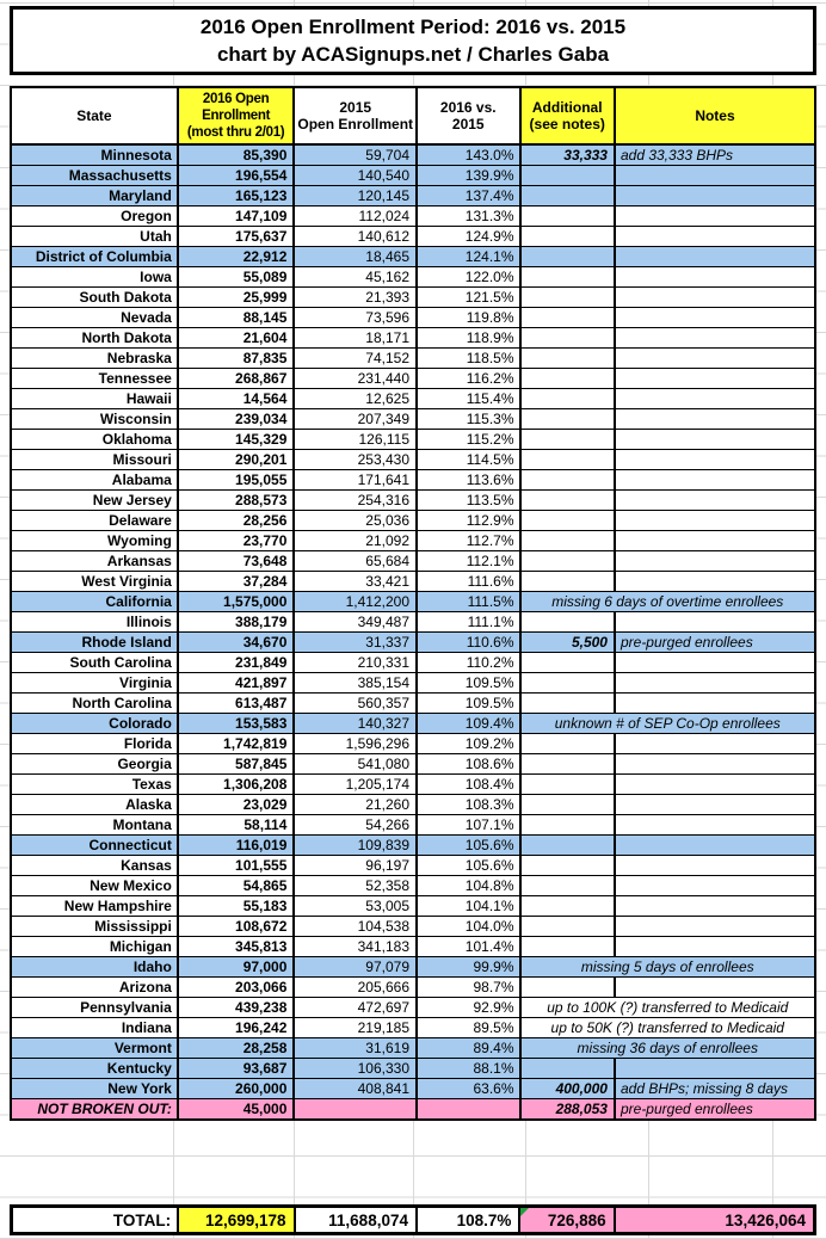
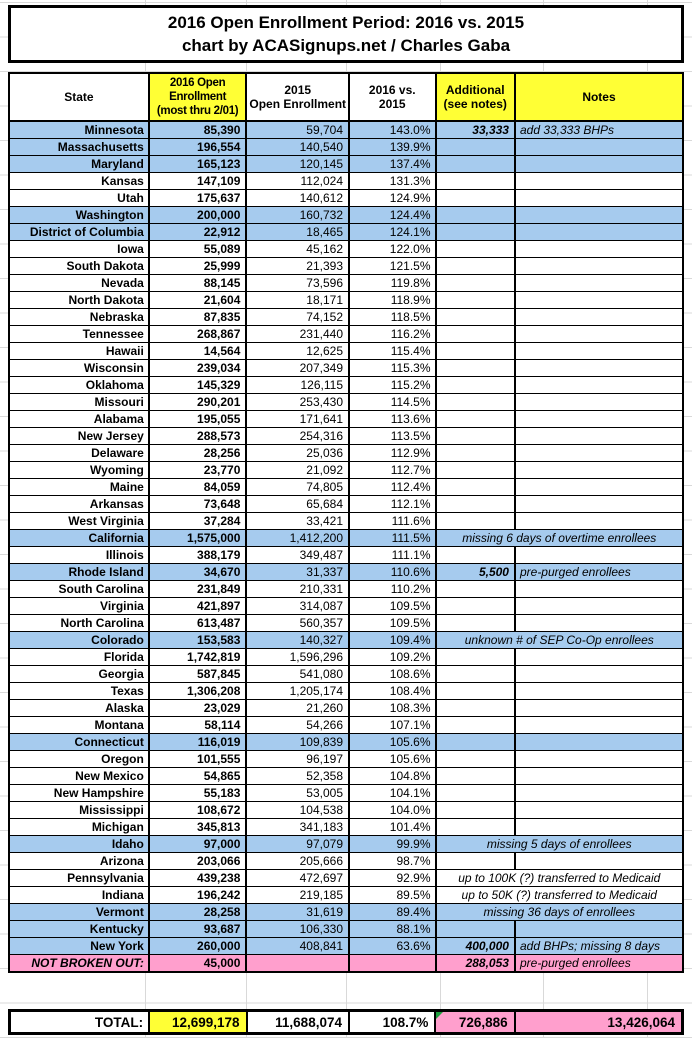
  2016 Open Enrollment Period: 2016 vs. 2015
  chart by ACASignups.net / Charles Gaba
  State	2016 Open Enrollment (most thru 2/01)	2015 Open Enrollment	2016 vs. 2015	Additional (see notes)	Notes
  Minnesota	85,390	59,704	143.0%	33,333	add 33,333 BHPs
  Massachusetts	196,554	140,540	139.9%
  Maryland	165,123	120,145	137.4%
- Oregon	147,109	112,024	131.3%
+ Kansas	147,109	112,024	131.3%
  Utah	175,637	140,612	124.9%
+ Washington	200,000	160,732	124.4%
  District of Columbia	22,912	18,465	124.1%
  Iowa	55,089	45,162	122.0%
  South Dakota	25,999	21,393	121.5%
  Nevada	88,145	73,596	119.8%
  North Dakota	21,604	18,171	118.9%
  Nebraska	87,835	74,152	118.5%
  Tennessee	268,867	231,440	116.2%
  Hawaii	14,564	12,625	115.4%
  Wisconsin	239,034	207,349	115.3%
  Oklahoma	145,329	126,115	115.2%
  Missouri	290,201	253,430	114.5%
  Alabama	195,055	171,641	113.6%
  New Jersey	288,573	254,316	113.5%
  Delaware	28,256	25,036	112.9%
  Wyoming	23,770	21,092	112.7%
+ Maine	84,059	74,805	112.4%
  Arkansas	73,648	65,684	112.1%
  West Virginia	37,284	33,421	111.6%
  California	1,575,000	1,412,200	111.5%	missing 6 days of overtime enrollees
  Illinois	388,179	349,487	111.1%
  Rhode Island	34,670	31,337	110.6%	5,500	pre-purged enrollees
  South Carolina	231,849	210,331	110.2%
- Virginia	421,897	385,154	109.5%
+ Virginia	421,897	314,087	109.5%
  North Carolina	613,487	560,357	109.5%
  Colorado	153,583	140,327	109.4%	unknown # of SEP Co-Op enrollees
  Florida	1,742,819	1,596,296	109.2%
  Georgia	587,845	541,080	108.6%
  Texas	1,306,208	1,205,174	108.4%
  Alaska	23,029	21,260	108.3%
  Montana	58,114	54,266	107.1%
  Connecticut	116,019	109,839	105.6%
- Kansas	101,555	96,197	105.6%
+ Oregon	101,555	96,197	105.6%
  New Mexico	54,865	52,358	104.8%
  New Hampshire	55,183	53,005	104.1%
  Mississippi	108,672	104,538	104.0%
  Michigan	345,813	341,183	101.4%
  Idaho	97,000	97,079	99.9%	missing 5 days of enrollees
  Arizona	203,066	205,666	98.7%
  Pennsylvania	439,238	472,697	92.9%	up to 100K (?) transferred to Medicaid
  Indiana	196,242	219,185	89.5%	up to 50K (?) transferred to Medicaid
  Vermont	28,258	31,619	89.4%	missing 36 days of enrollees
  Kentucky	93,687	106,330	88.1%
  New York	260,000	408,841	63.6%	400,000	add BHPs; missing 8 days
  NOT BROKEN OUT:	45,000			288,053	pre-purged enrollees
  TOTAL:	12,699,178	11,688,074	108.7%	726,886	13,426,064
